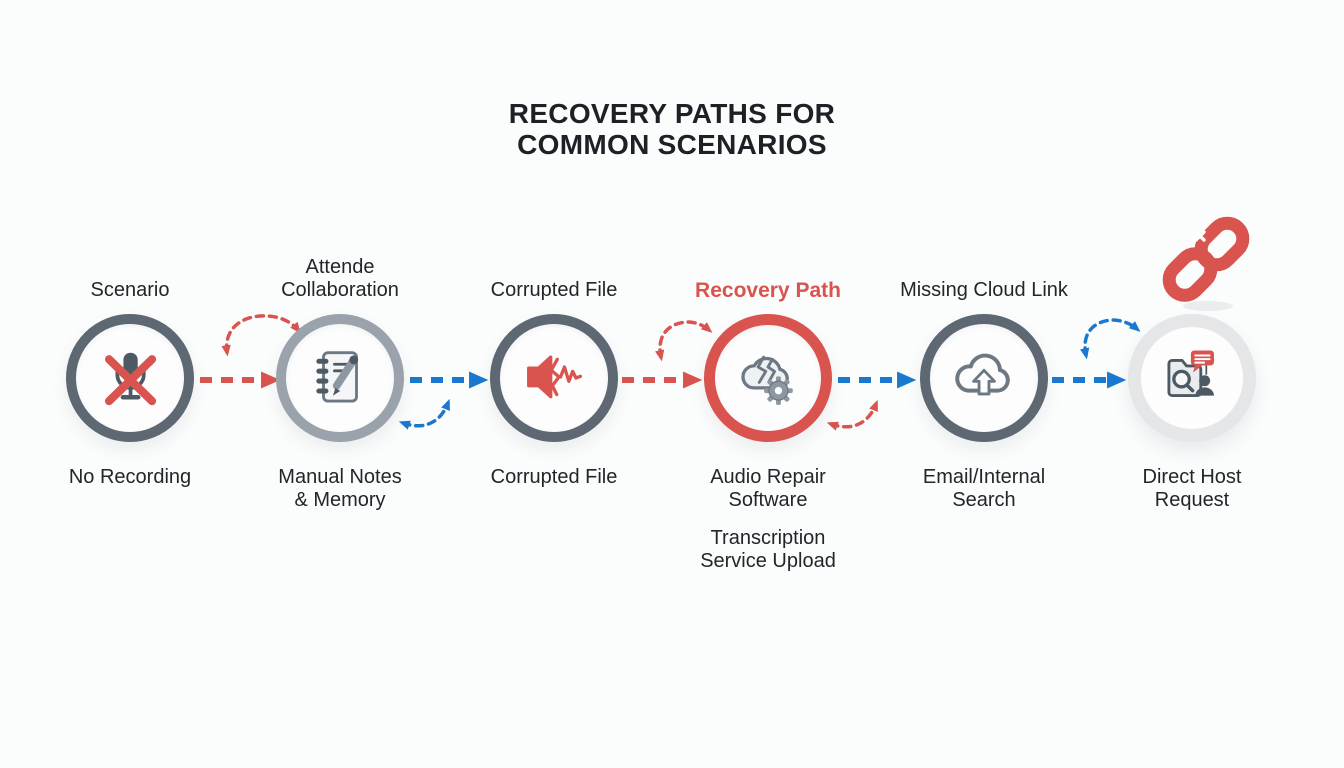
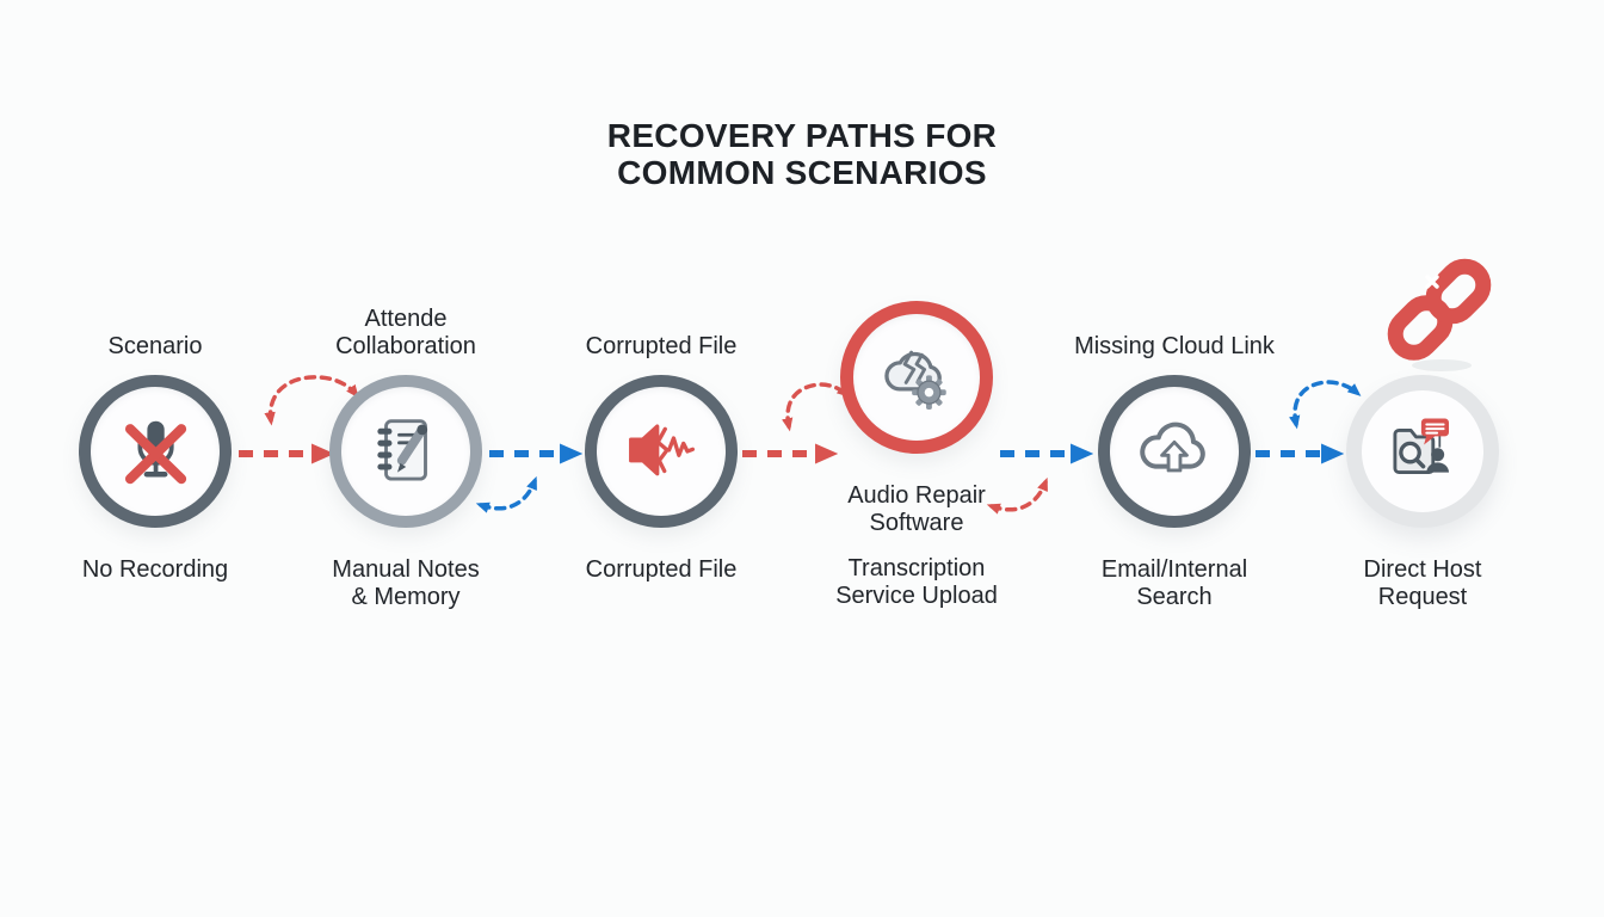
  RECOVERY PATHS FOR
  COMMON SCENARIOS
  Scenario
  No Recording
  Attende
  Collaboration
  Manual Notes
  & Memory
  Corrupted File
  Corrupted File
- Recovery Path
  Audio Repair
  Software
  Transcription
  Service Upload
  Missing Cloud Link
  Email/Internal
  Search
  Direct Host
  Request
